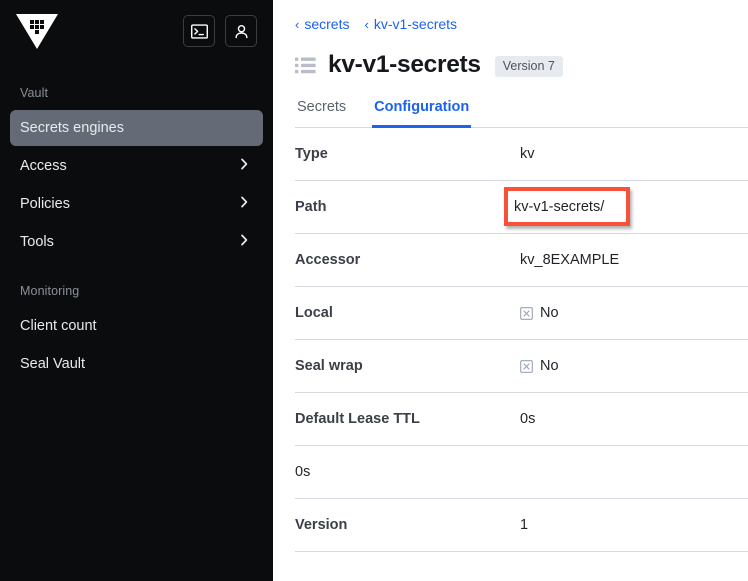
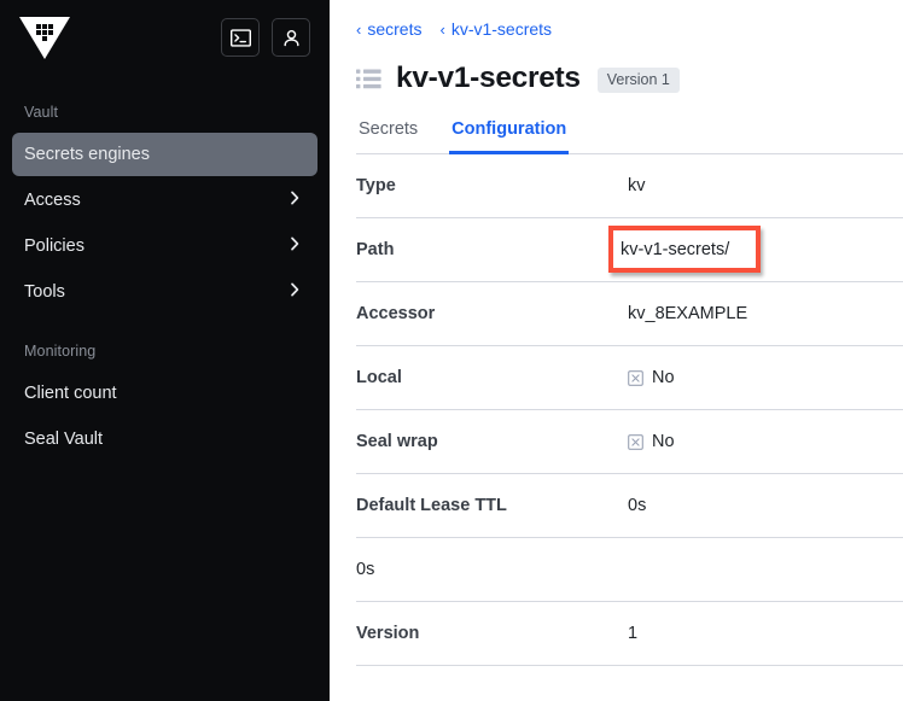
  Vault
  Secrets engines
  Access
  Policies
  Tools
  Monitoring
  Client count
  Seal Vault
  ‹
  secrets
  ‹
  kv-v1-secrets
  kv-v1-secrets
- Version 7
+ Version 1
  Secrets
  Configuration
  Type
  kv
  Path
  kv-v1-secrets/
  Accessor
  kv_8EXAMPLE
  Local
  No
  Seal wrap
  No
  Default Lease TTL
  0s
  0s
  Version
  1
